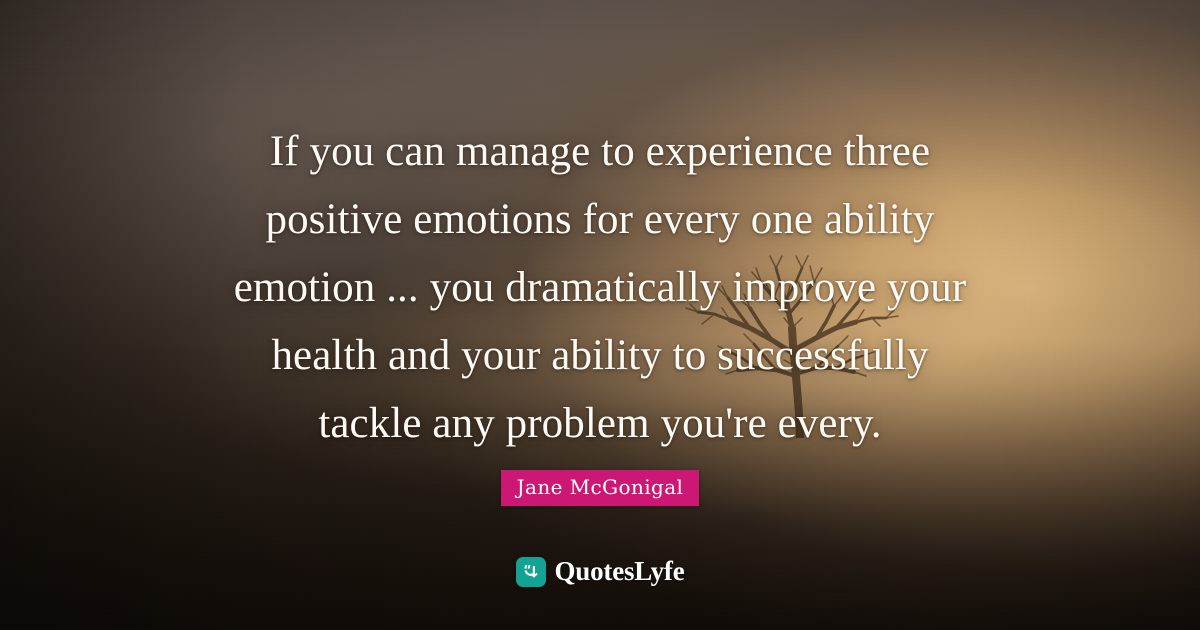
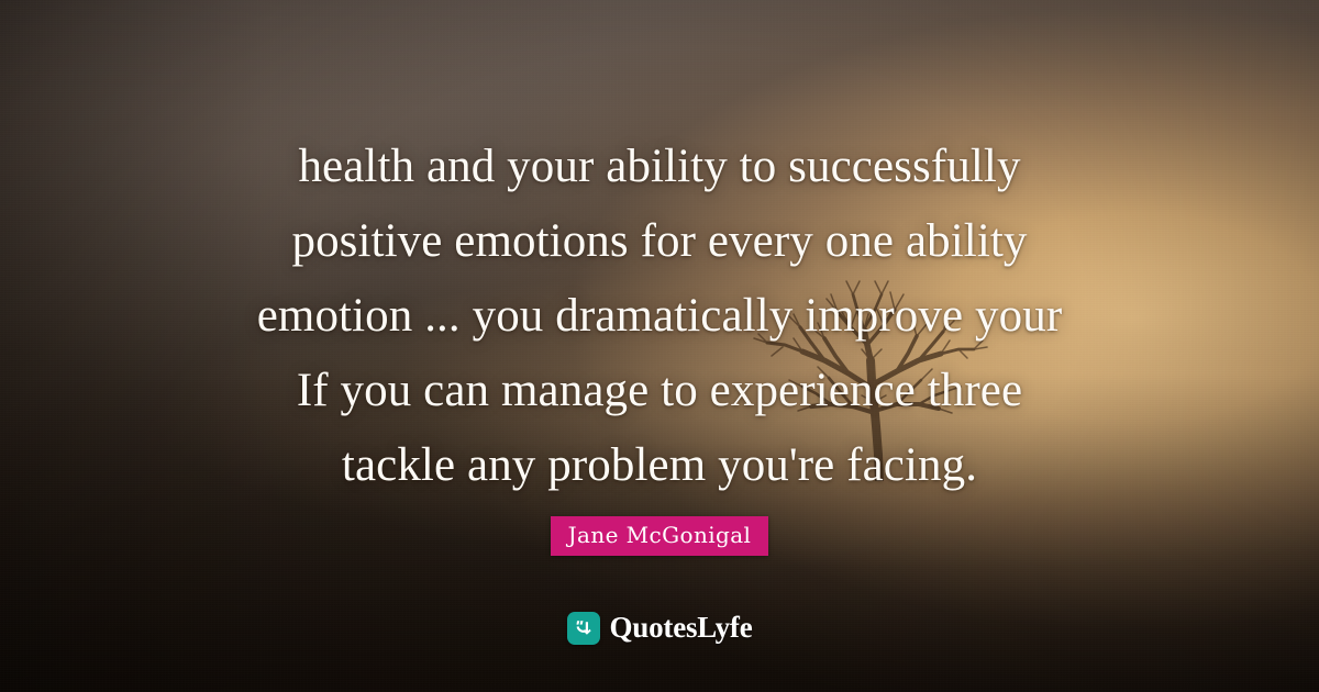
- If you can manage to experience three
+ health and your ability to successfully
  positive emotions for every one ability
  emotion ... you dramatically improve your
- health and your ability to successfully
+ If you can manage to experience three
- tackle any problem you're every.
+ tackle any problem you're facing.
  Jane McGonigal
  QuotesLyfe
